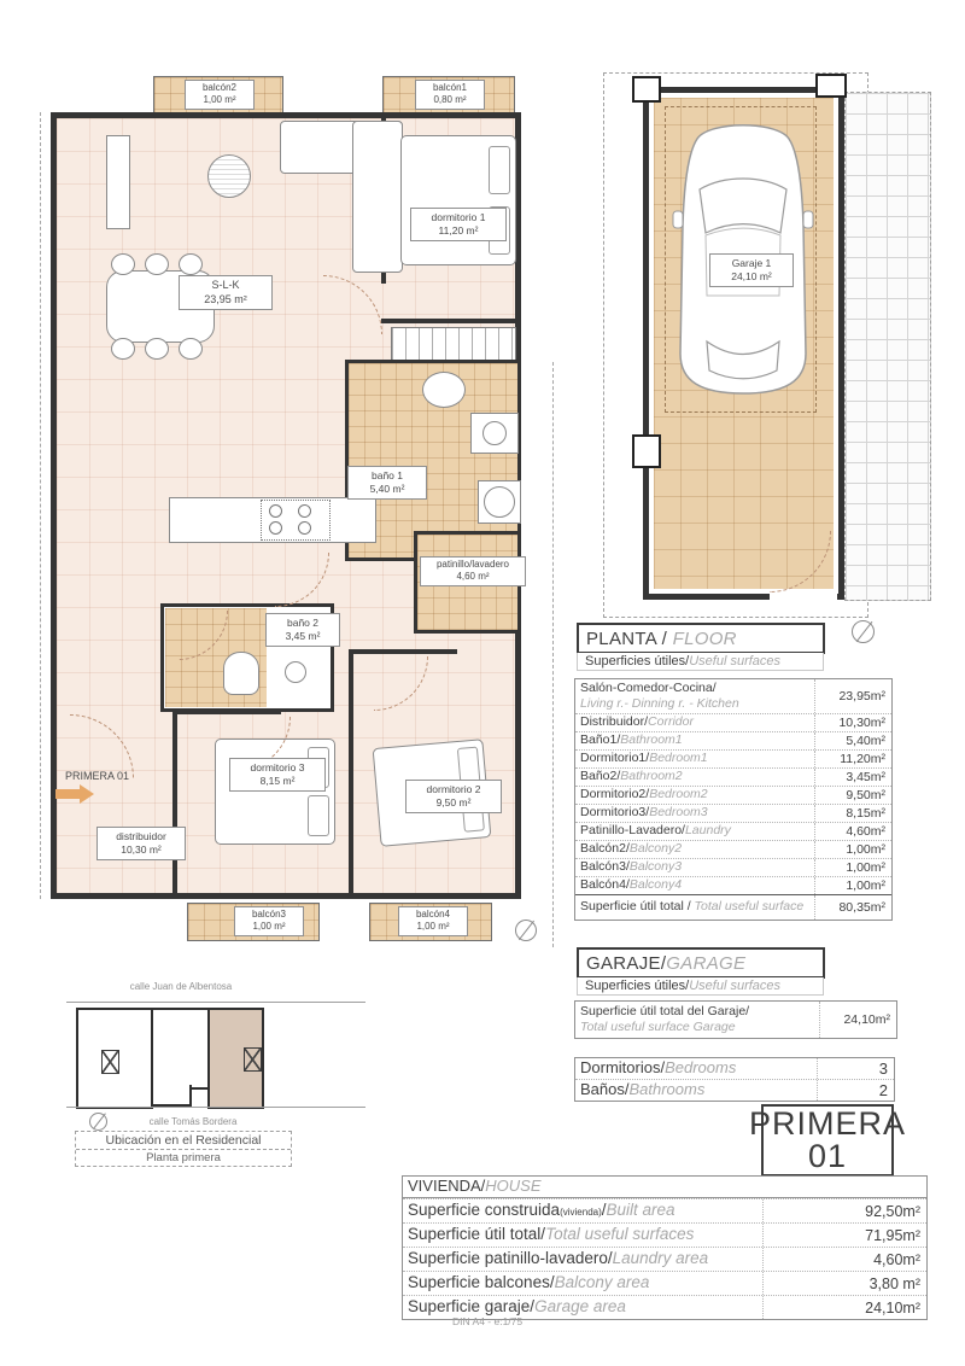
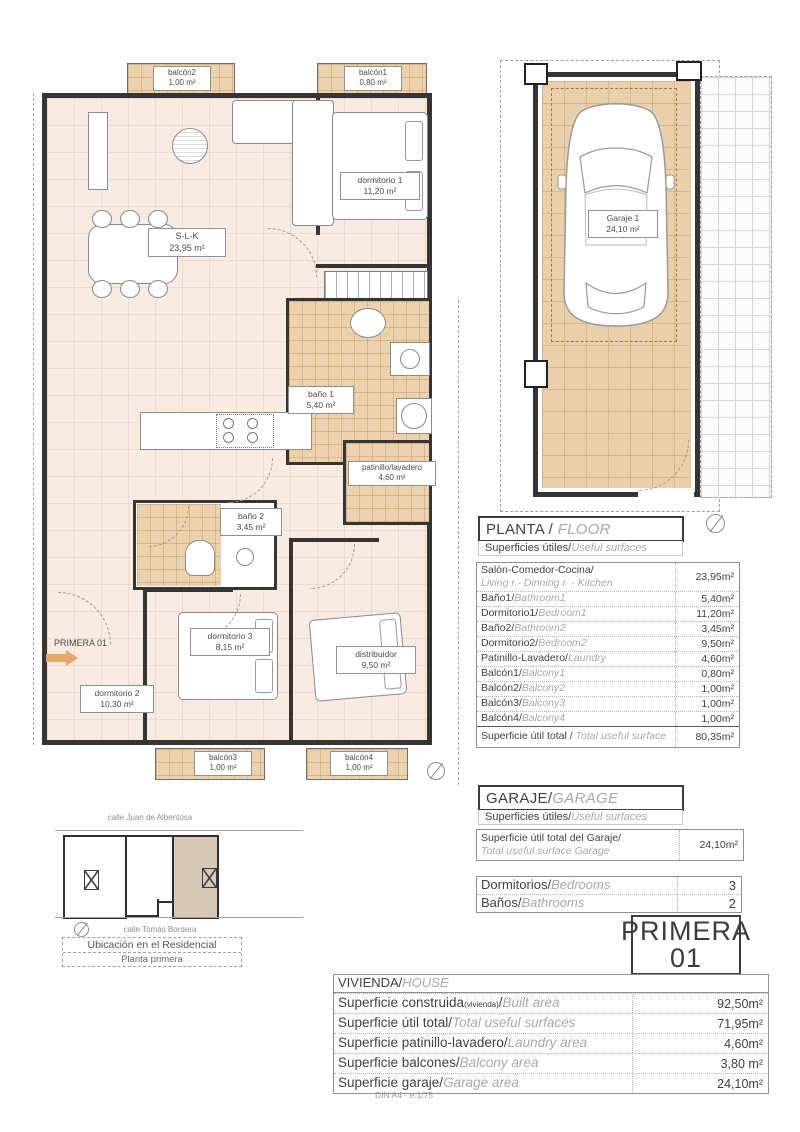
  balcón2
  1,00 m²
  balcón1
  0,80 m²
  balcón3
  1,00 m²
  balcón4
  1,00 m²
  dormitorio 1
  11,20 m²
  S-L-K
  23,95 m²
  baño 1
  5,40 m²
  patinillo/lavadero
  4,60 m²
  baño 2
  3,45 m²
  dormitorio 3
  8,15 m²
- dormitorio 2
+ distribuidor
  9,50 m²
- distribuidor
+ dormitorio 2
  10,30 m²
  PRIMERA 01
  Garaje 1
  24,10 m²
  PLANTA / FLOOR
  Superficies útiles/Useful surfaces
  Salón-Comedor-Cocina/
  Living r.- Dinning r. - Kitchen
  23,95m²
- Distribuidor/Corridor
- 10,30m²
  Baño1/Bathroom1
  5,40m²
  Dormitorio1/Bedroom1
  11,20m²
  Baño2/Bathroom2
  3,45m²
  Dormitorio2/Bedroom2
  9,50m²
- Dormitorio3/Bedroom3
- 8,15m²
  Patinillo-Lavadero/Laundry
  4,60m²
+ Balcón1/Balcony1
+ 0,80m²
  Balcón2/Balcony2
  1,00m²
  Balcón3/Balcony3
  1,00m²
  Balcón4/Balcony4
  1,00m²
  Superficie útil total / Total useful surface
  80,35m²
  GARAJE/GARAGE
  Superficies útiles/Useful surfaces
  Superficie útil total del Garaje/
  Total useful surface Garage
  24,10m²
  Dormitorios/Bedrooms
  3
  Baños/Bathrooms
  2
  PRIMERA
  01
  calle Juan de Albentosa
  calle Tomás Bordera
  Ubicación en el Residencial
  Planta primera
  VIVIENDA/HOUSE
  Superficie construida(vivienda)/Built area
  92,50m²
  Superficie útil total/Total useful surfaces
  71,95m²
  Superficie patinillo-lavadero/Laundry area
  4,60m²
  Superficie balcones/Balcony area
  3,80 m²
  Superficie garaje/Garage area
  24,10m²
  DIN A4 - e:1/75
